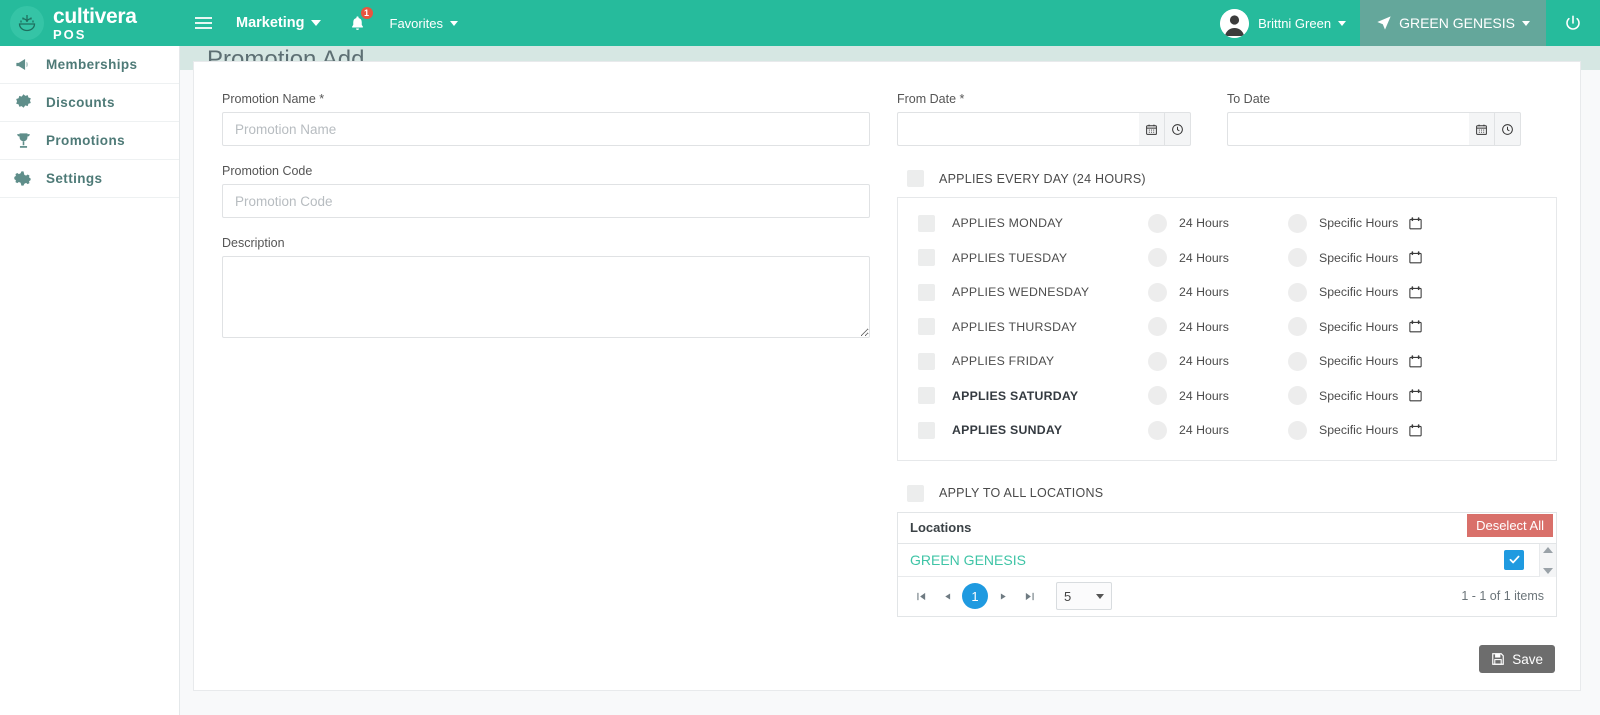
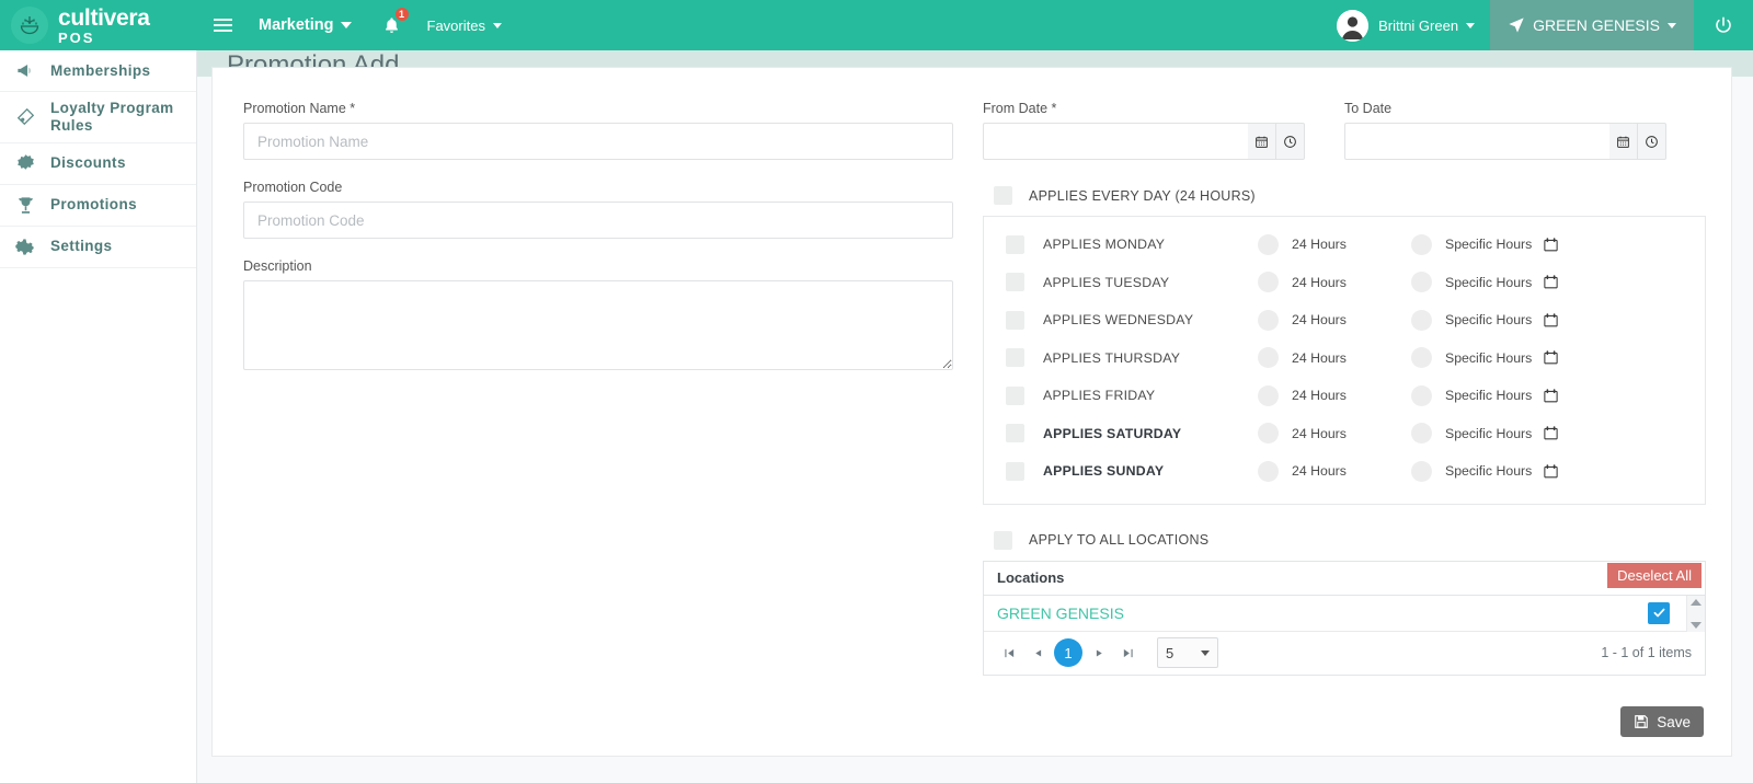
  cultivera
  POS
  Marketing
  1
  Favorites
  Brittni Green
  GREEN GENESIS
  Promotion Add
  Memberships
+ Loyalty Program Rules
  Discounts
  Promotions
  Settings
  Promotion Name *
  Promotion Name
  Promotion Code
  Promotion Code
  Description
  From Date *
  To Date
  APPLIES EVERY DAY (24 HOURS)
  APPLIES MONDAY
  24 Hours
  Specific Hours
  APPLIES TUESDAY
  24 Hours
  Specific Hours
  APPLIES WEDNESDAY
  24 Hours
  Specific Hours
  APPLIES THURSDAY
  24 Hours
  Specific Hours
  APPLIES FRIDAY
  24 Hours
  Specific Hours
  APPLIES SATURDAY
  24 Hours
  Specific Hours
  APPLIES SUNDAY
  24 Hours
  Specific Hours
  APPLY TO ALL LOCATIONS
  Locations
  Deselect All
  GREEN GENESIS
  1
  5
  1 - 1 of 1 items
  Save
